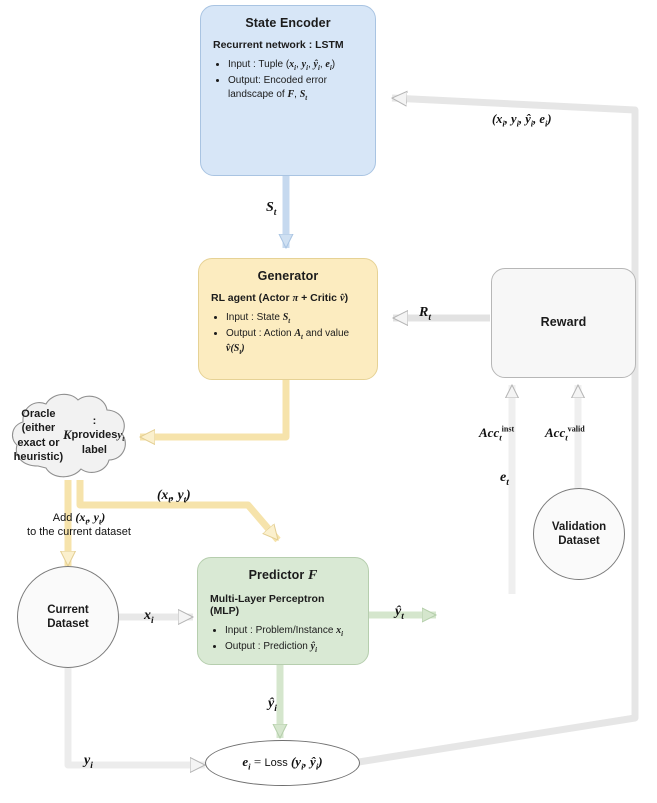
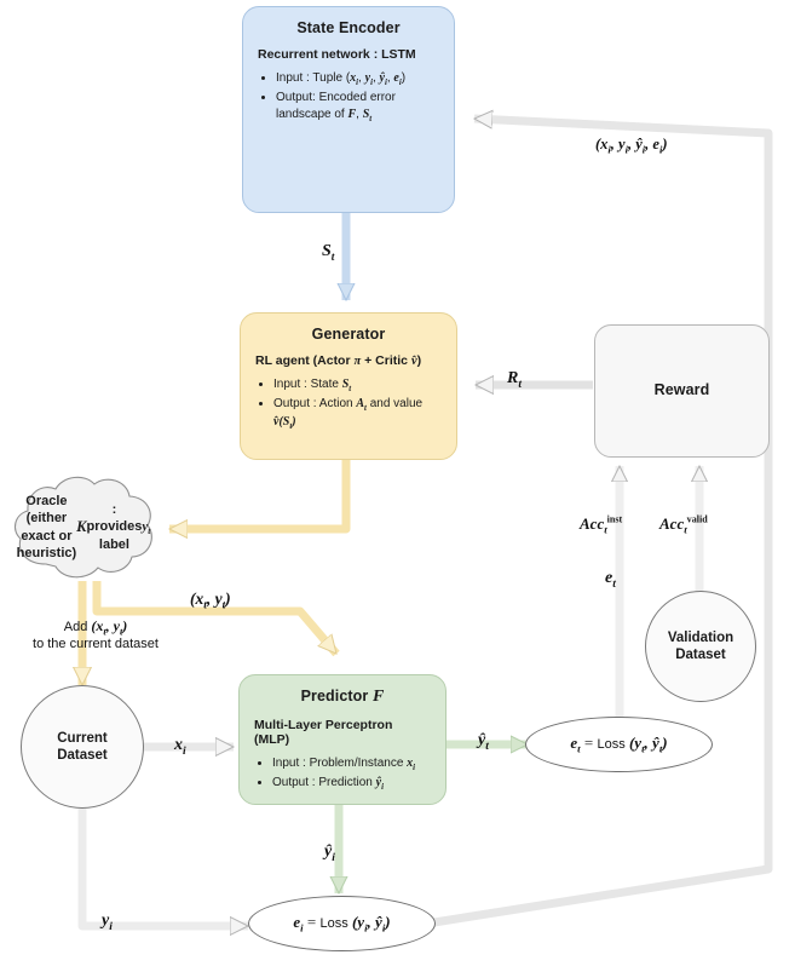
  State Encoder
  Recurrent network : LSTM
  Input : Tuple (x , y , ŷ , e )
  Output: Encoded error landscape of F, S
  Generator
  RL agent (Actor π + Critic v̂)
  Input : State S
  Output : Action A and value v̂(S )
  Predictor F
  Multi-Layer Perceptron (MLP)
  Input : Problem/Instance x
  Output : Prediction ŷ
  Reward
  Oracle
  (either exact or
  heuristic)
  K
  :
  provides
  label
  yt
  Current
  Dataset
  Validation
  Dataset
+ et = Loss (yt, ŷt)
  ei = Loss (yi, ŷi)
  St
  Rt
  (xi, yi, ŷi, ei)
  (xt, yt)
  Add (xt, yt)
  to the current dataset
  xi
  ŷt
  ŷi
  yi
  Acctinst
  Acctvalid
  et
